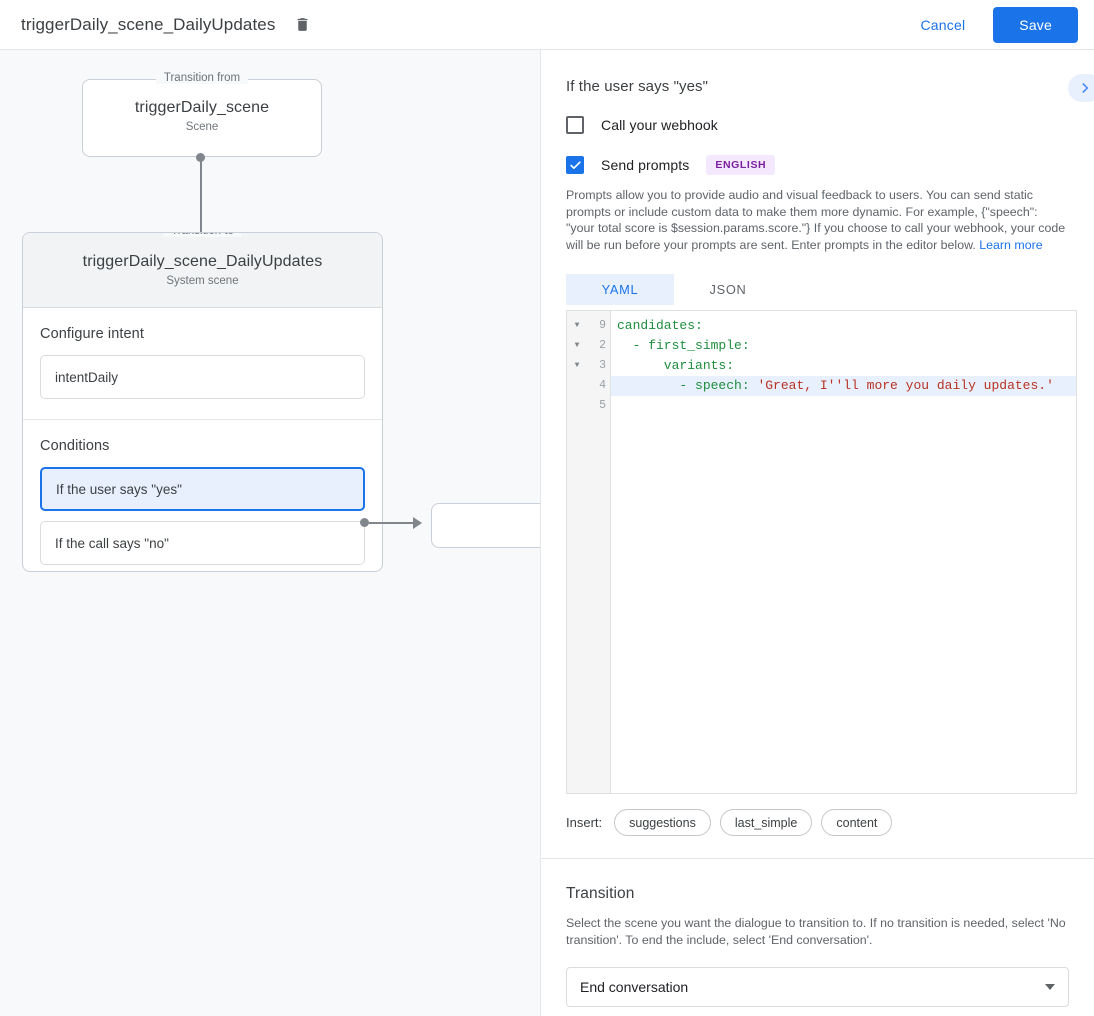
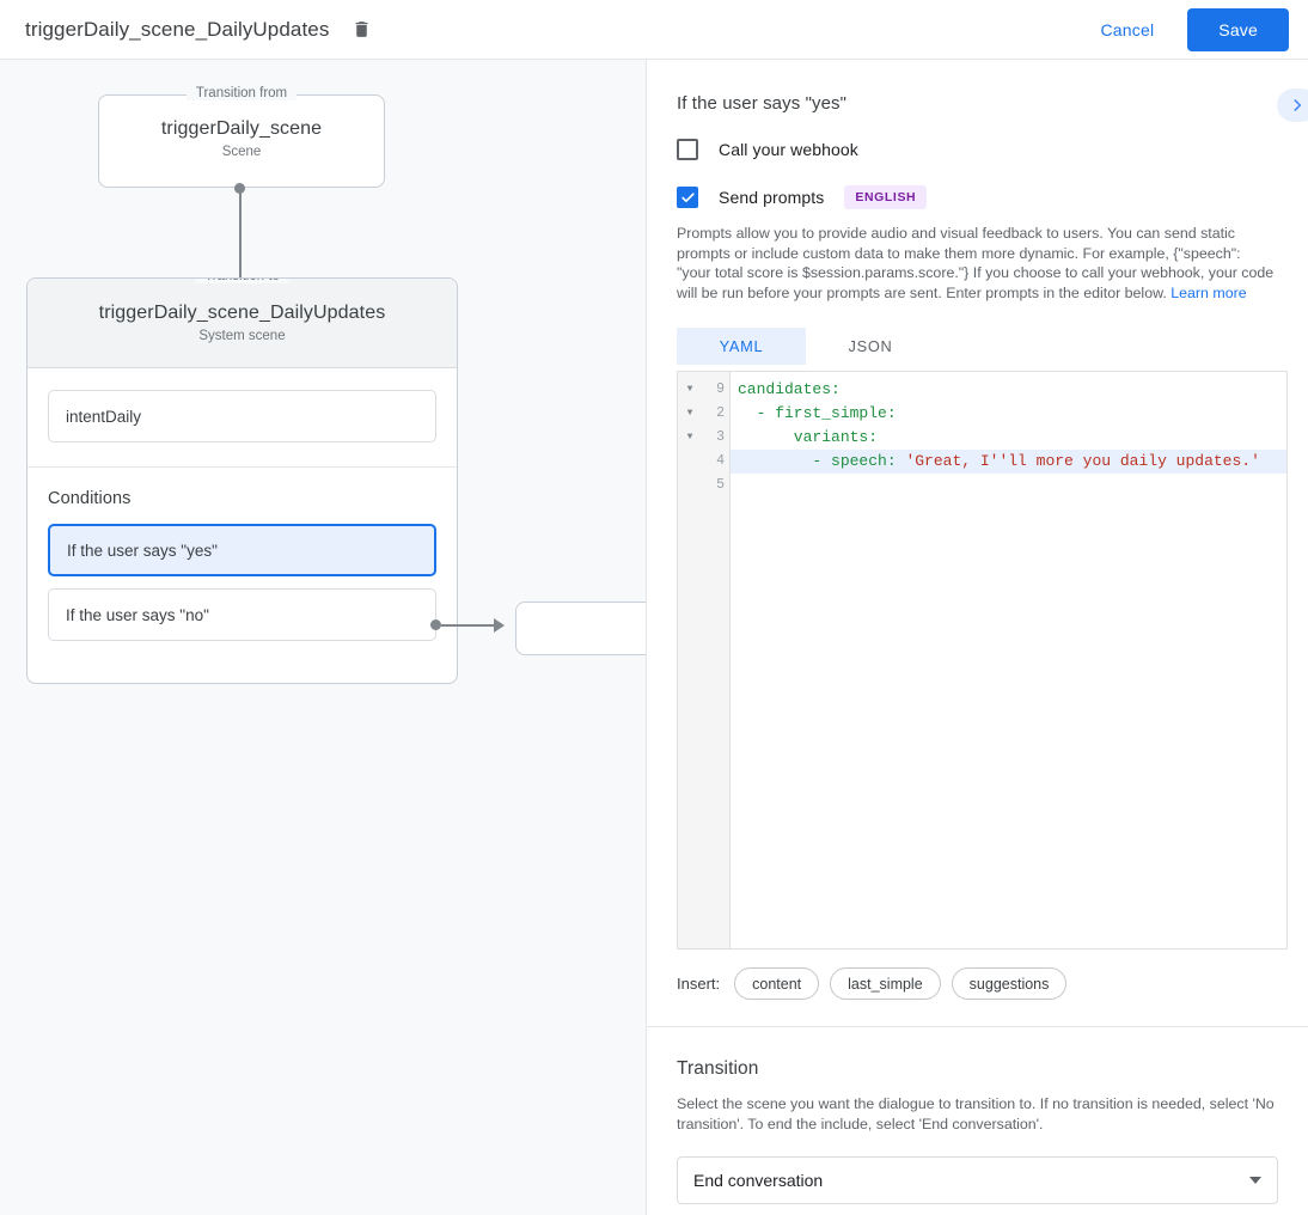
  triggerDaily_scene_DailyUpdates
  Cancel
  Save
  Transition from
  triggerDaily_scene
  Scene
  triggerDaily_scene_DailyUpdates
  System scene
- Configure intent
  intentDaily
  Conditions
  If the user says "yes"
- If the call says "no"
+ If the user says "no"
  If the user says "yes"
  Call your webhook
  Send prompts
  ENGLISH
  Prompts allow you to provide audio and visual feedback to users. You can send static prompts or include custom data to make them more dynamic. For example, {"speech": "your total score is $session.params.score."} If you choose to call your webhook, your code will be run before your prompts are sent. Enter prompts in the editor below. Learn more
  YAML
  JSON
  ▼
  ▼
  ▼
  9
  2
  3
  4
  5
  candidates:
  - first_simple:
  variants:
  - speech: 'Great, I''ll more you daily updates.'
  Insert:
- suggestions
+ content
  last_simple
- content
+ suggestions
  Transition
  Select the scene you want the dialogue to transition to. If no transition is needed, select 'No transition'. To end the include, select 'End conversation'.
  End conversation
